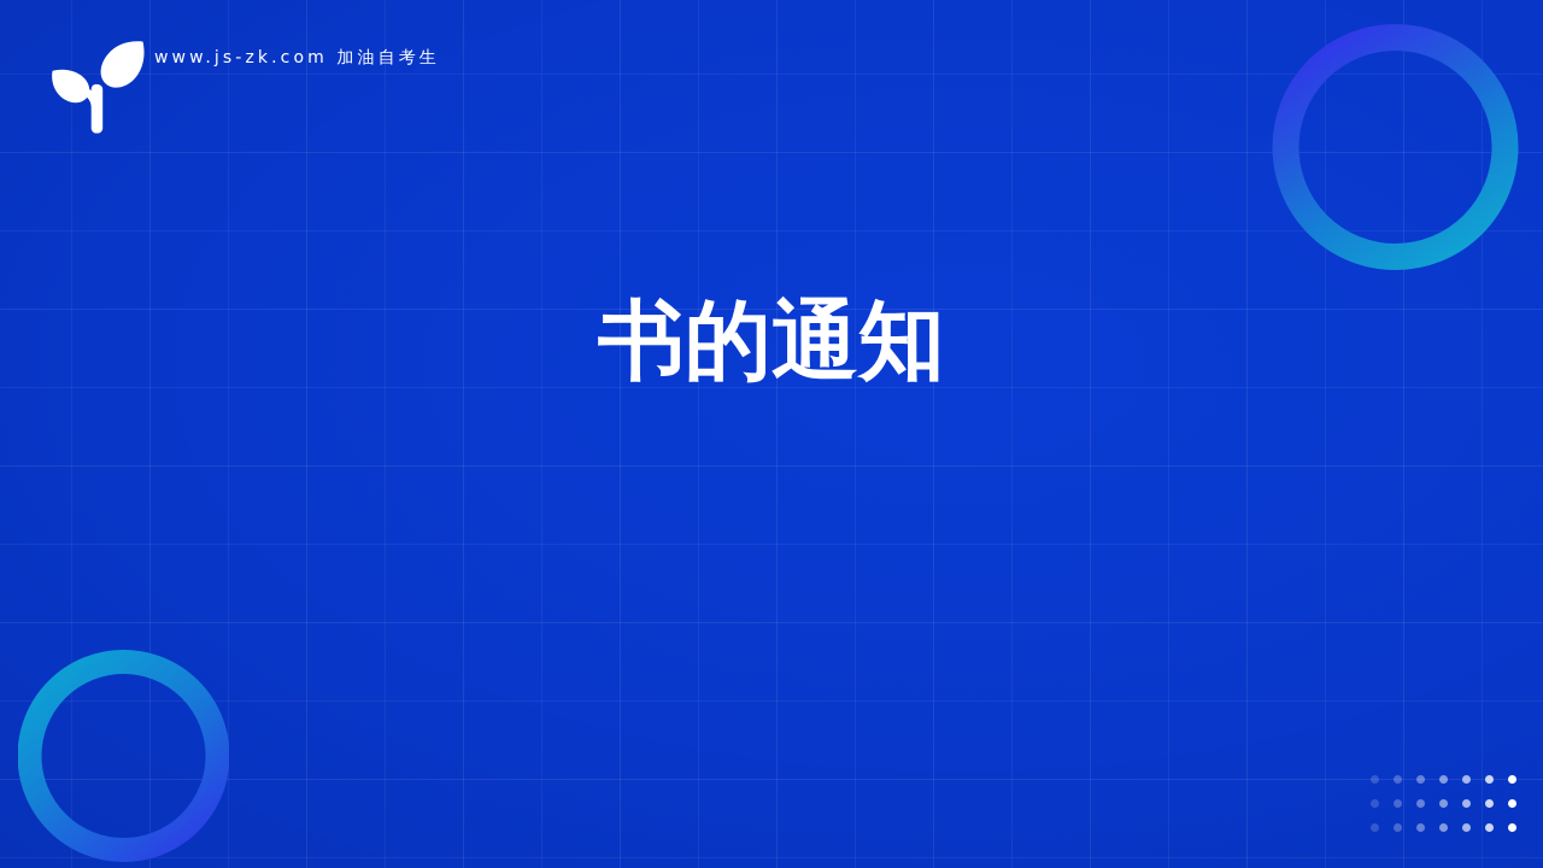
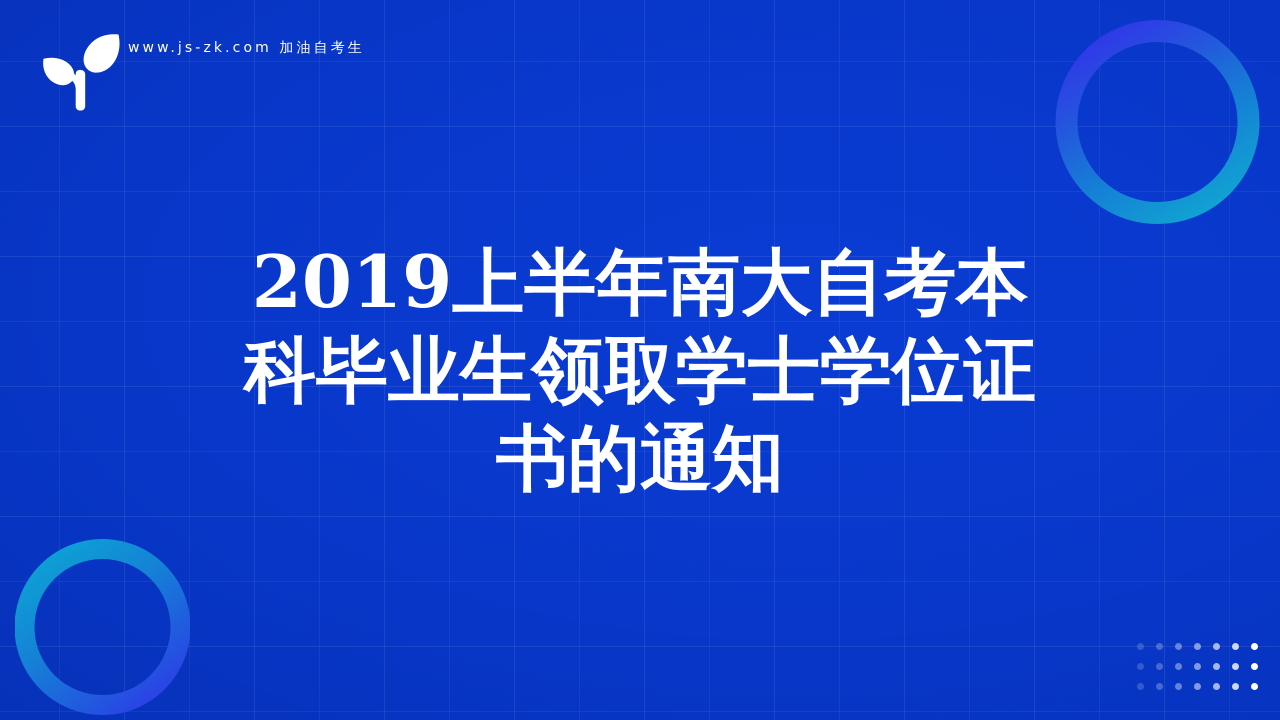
  www.js-zk.com 加油自考生
+ 2019上半年南大自考本
+ 科毕业生领取学士学位证
  书的通知
